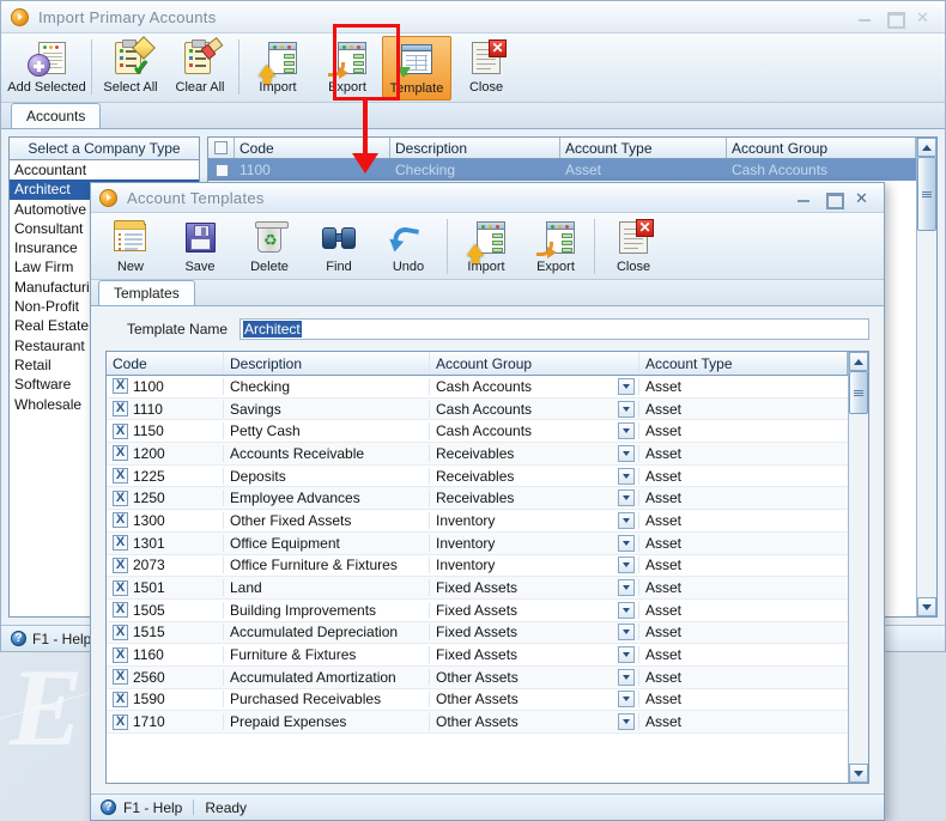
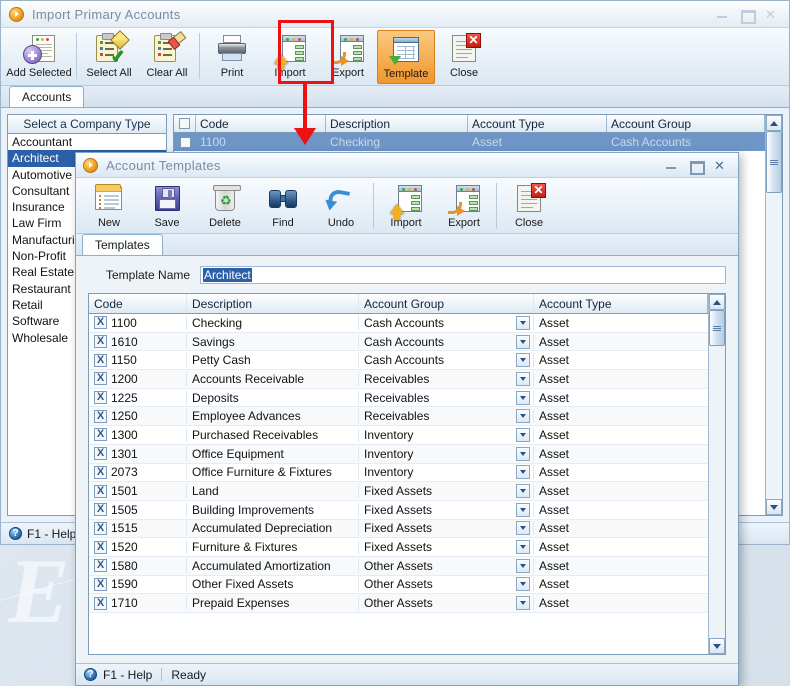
  E
  Import Primary Accounts
  ✕
  Add Selected
  ✓
  Select All
  Clear All
+ Print
  Import
  Export
  Template
  ✕
  Close
  Accounts
  Select a Company Type
  Accountant
  Architect
  Automotive
  Consultant
  Insurance
  Law Firm
  Manufacturi
  Non-Profit
  Real Estate
  Restaurant
  Retail
  Software
  Wholesale
  Code
  Description
  Account Type
  Account Group
  1100
  Checking
  Asset
  Cash Accounts
  ?
  F1 - Help
  Account Templates
  ✕
  New
  Save
  ♻
  Delete
  Find
  Undo
  Import
  Export
  ✕
  Close
  Templates
  Template Name
  Architect
  Code
  Description
  Account Group
  Account Type
  X
  1100
  Checking
  Cash Accounts
  Asset
  X
- 1110
+ 1610
  Savings
  Cash Accounts
  Asset
  X
  1150
  Petty Cash
  Cash Accounts
  Asset
  X
  1200
  Accounts Receivable
  Receivables
  Asset
  X
  1225
  Deposits
  Receivables
  Asset
  X
  1250
  Employee Advances
  Receivables
  Asset
  X
  1300
- Other Fixed Assets
+ Purchased Receivables
  Inventory
  Asset
  X
  1301
  Office Equipment
  Inventory
  Asset
  X
  2073
  Office Furniture & Fixtures
  Inventory
  Asset
  X
  1501
  Land
  Fixed Assets
  Asset
  X
  1505
  Building Improvements
  Fixed Assets
  Asset
  X
  1515
  Accumulated Depreciation
  Fixed Assets
  Asset
  X
- 1160
+ 1520
  Furniture & Fixtures
  Fixed Assets
  Asset
  X
- 2560
+ 1580
  Accumulated Amortization
  Other Assets
  Asset
  X
  1590
- Purchased Receivables
+ Other Fixed Assets
  Other Assets
  Asset
  X
  1710
  Prepaid Expenses
  Other Assets
  Asset
  ?
  F1 - Help
  Ready
